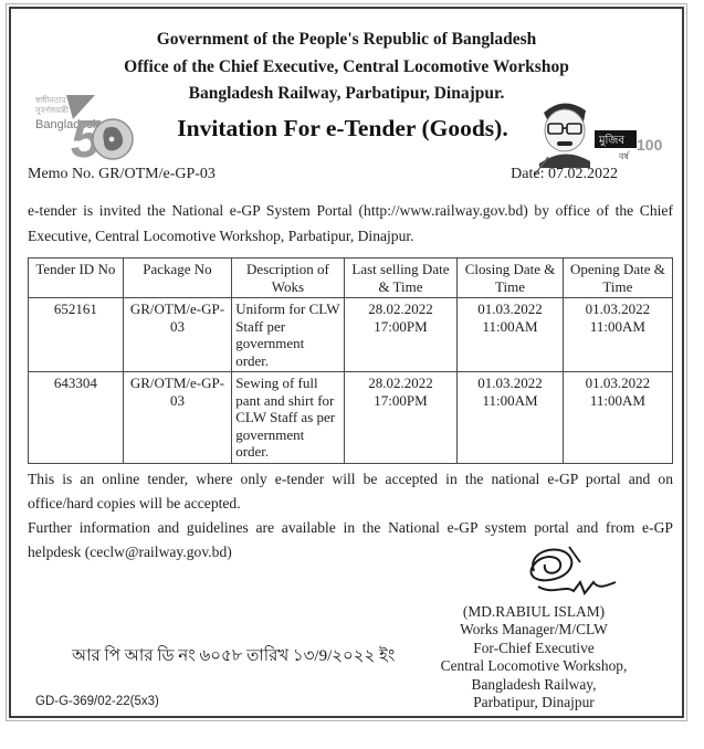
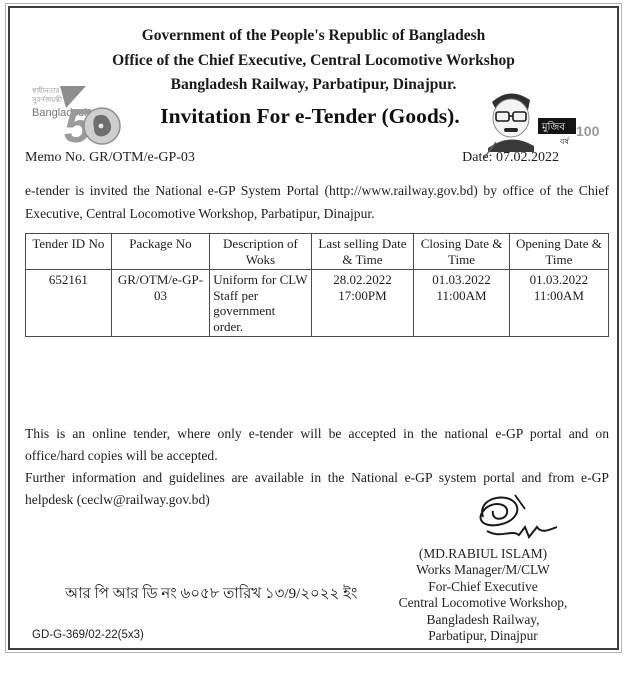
  Government of the People's Republic of Bangladesh
  Office of the Chief Executive, Central Locomotive Workshop
  Bangladesh Railway, Parbatipur, Dinajpur.
  Bangladesh
  5
  Invitation For e-Tender (Goods).
  মুজিব
  বর্ষ
  100
  Memo No. GR/OTM/e-GP-03
  Date: 07.02.2022
  e-tender is invited the National e-GP System Portal (http://www.railway.gov.bd) by office of the Chief Executive, Central Locomotive Workshop, Parbatipur, Dinajpur.
  Tender ID No	Package No	Description of Woks	Last selling Date & Time	Closing Date & Time	Opening Date & Time
  652161	GR/OTM/e-GP-03	Uniform for CLW Staff per government order.	28.02.2022 17:00PM	01.03.2022 11:00AM	01.03.2022 11:00AM
- 643304	GR/OTM/e-GP-03	Sewing of full pant and shirt for CLW Staff as per government order.	28.02.2022 17:00PM	01.03.2022 11:00AM	01.03.2022 11:00AM
  This is an online tender, where only e-tender will be accepted in the national e-GP portal and on office/hard copies will be accepted.
  Further information and guidelines are available in the National e-GP system portal and from e-GP helpdesk (ceclw@railway.gov.bd)
  (MD.RABIUL ISLAM)
  Works Manager/M/CLW
  For-Chief Executive
  Central Locomotive Workshop,
  Bangladesh Railway,
  Parbatipur, Dinajpur
  আর পি আর ডি নং ৬০৫৮ তারিখ ১৩/9/২০২২ ইং
  GD-G-369/02-22(5x3)
